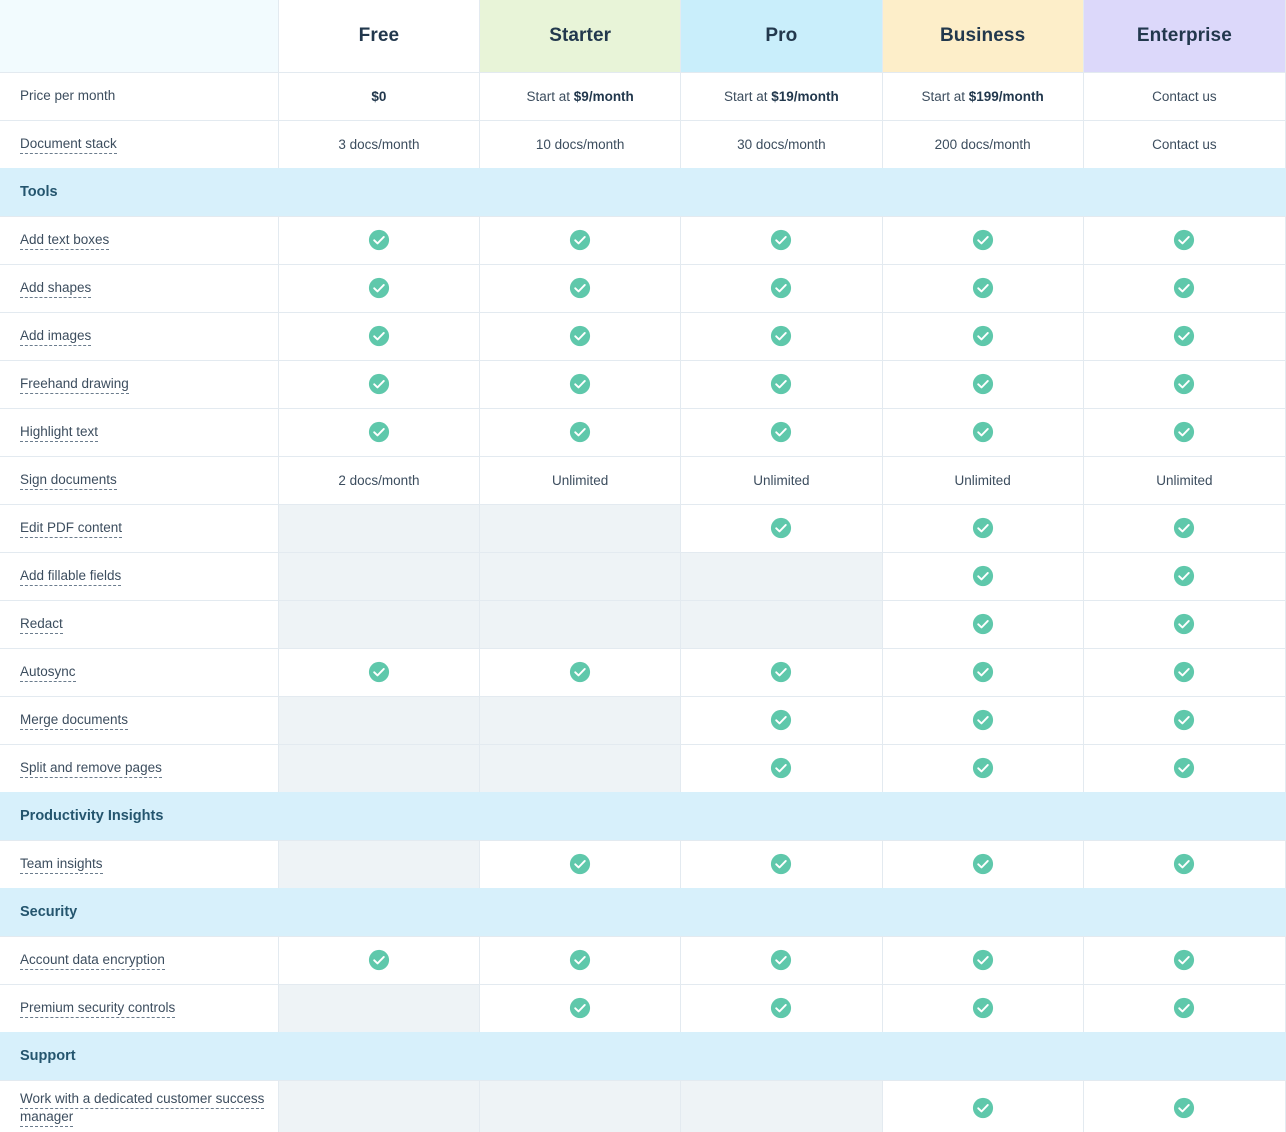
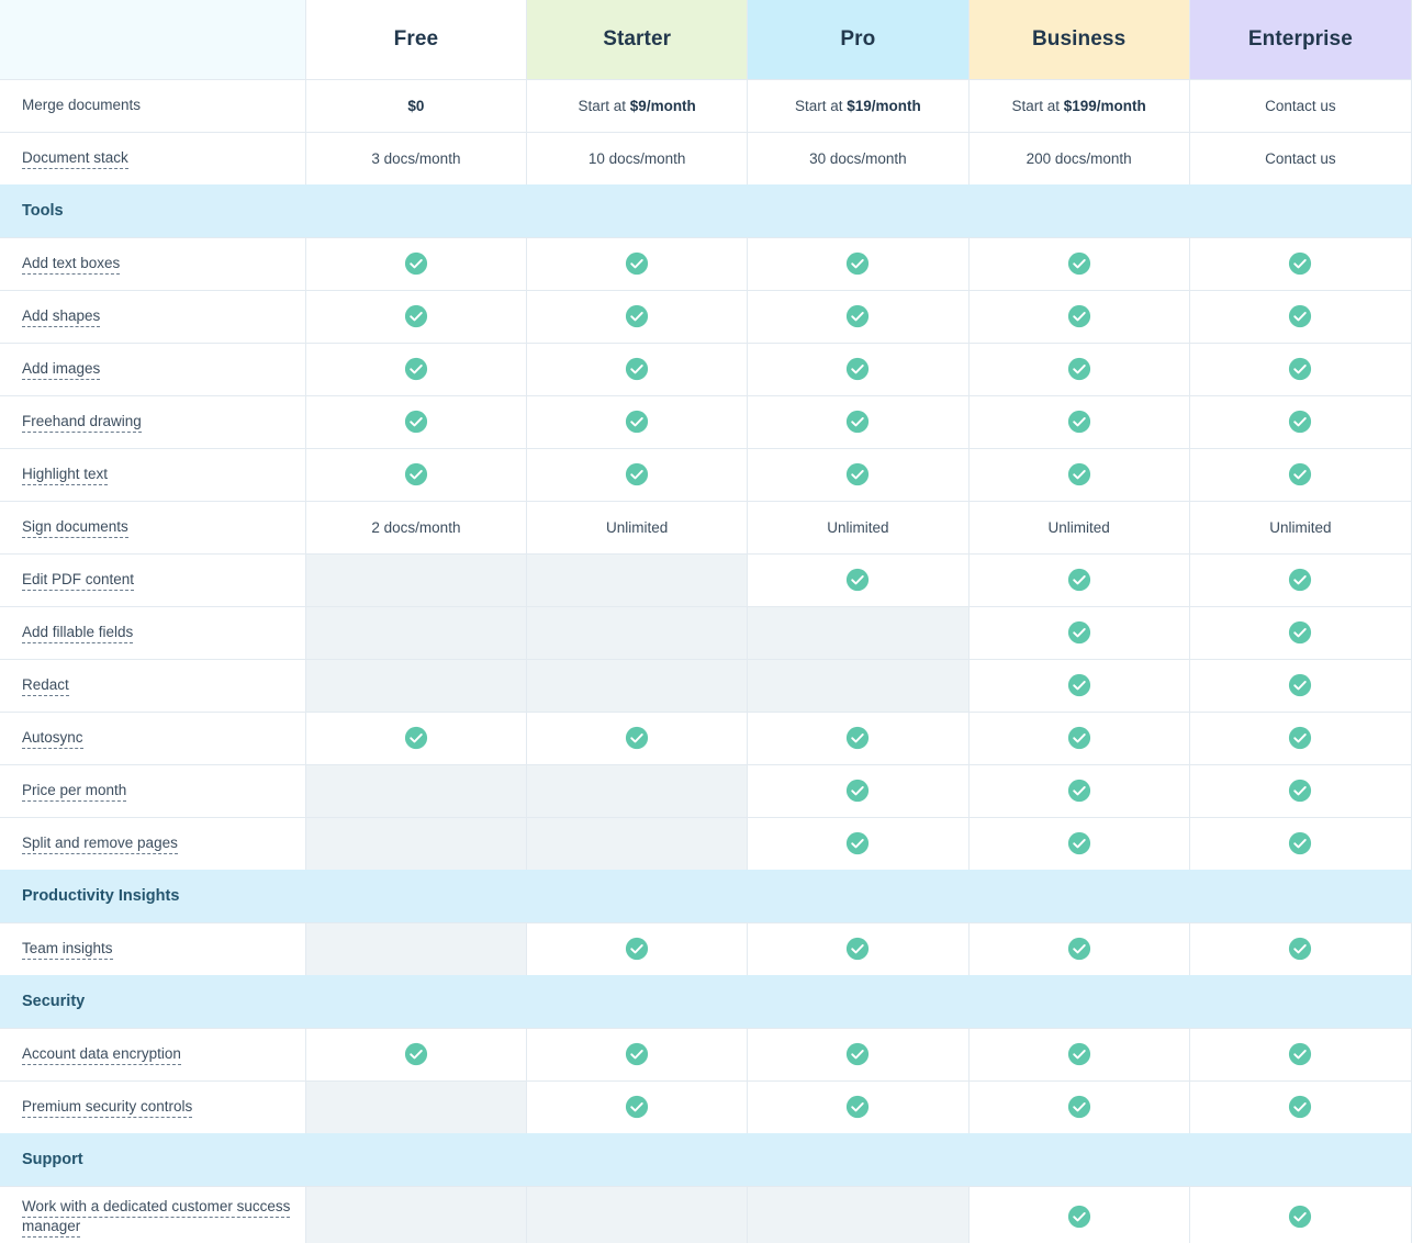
  	Free	Starter	Pro	Business	Enterprise
- Price per month	$0	Start at $9/month	Start at $19/month	Start at $199/month	Contact us
+ Merge documents	$0	Start at $9/month	Start at $19/month	Start at $199/month	Contact us
  Document stack	3 docs/month	10 docs/month	30 docs/month	200 docs/month	Contact us
  Tools
  Add text boxes
  Add shapes
  Add images
  Freehand drawing
  Highlight text
  Sign documents	2 docs/month	Unlimited	Unlimited	Unlimited	Unlimited
  Edit PDF content
  Add fillable fields
  Redact
  Autosync
- Merge documents
+ Price per month
  Split and remove pages
  Productivity Insights
  Team insights
  Security
  Account data encryption
  Premium security controls
  Support
  Work with a dedicated customer success manager
